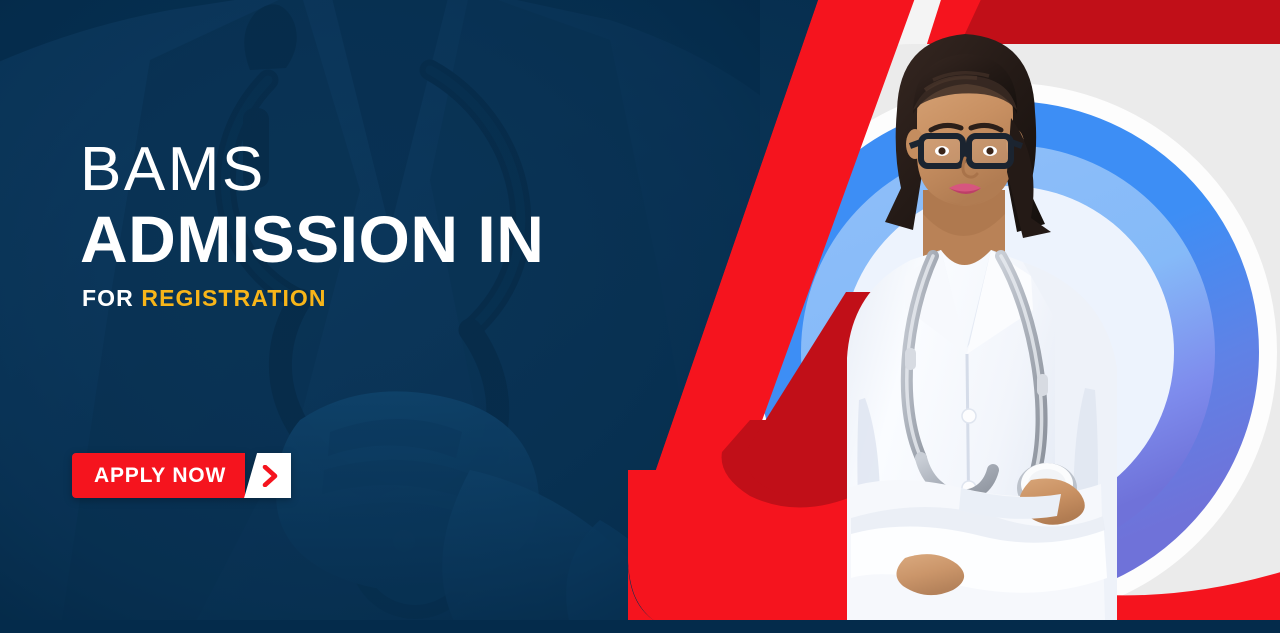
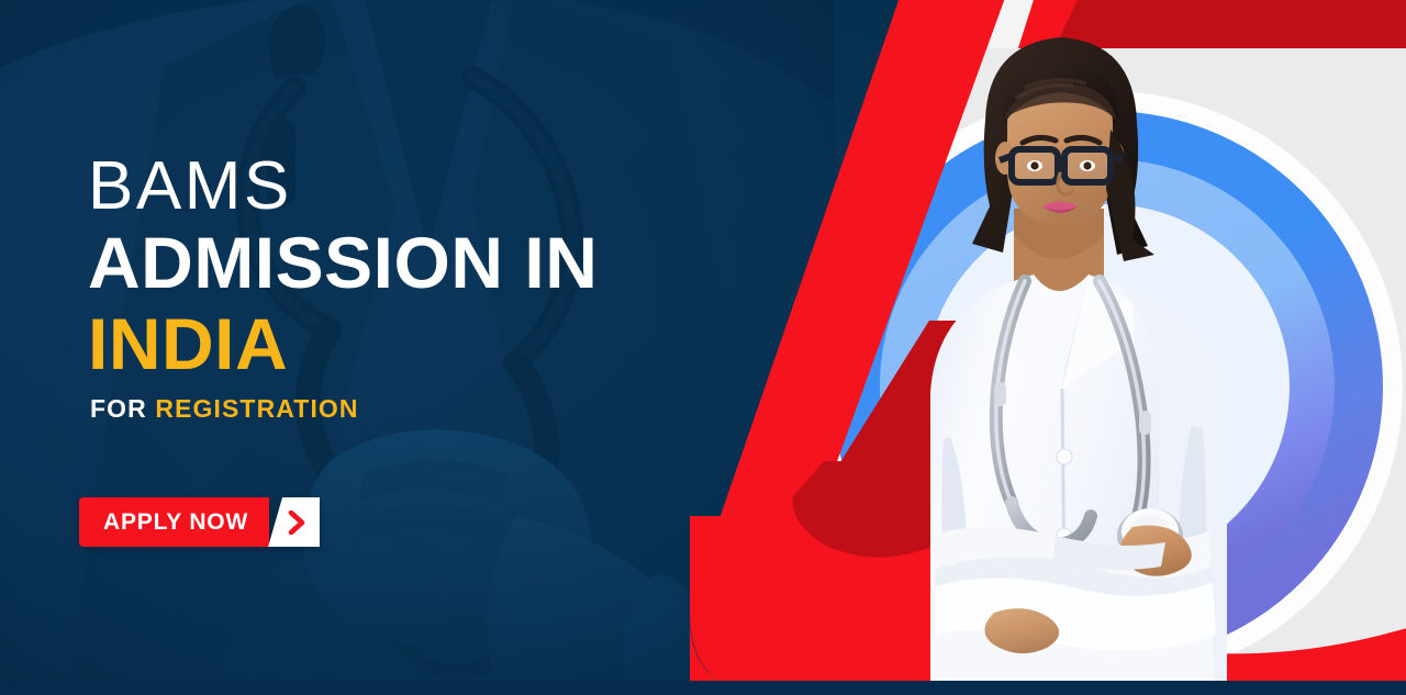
  BAMS
  ADMISSION IN
+ INDIA
  FOR REGISTRATION
  APPLY NOW
